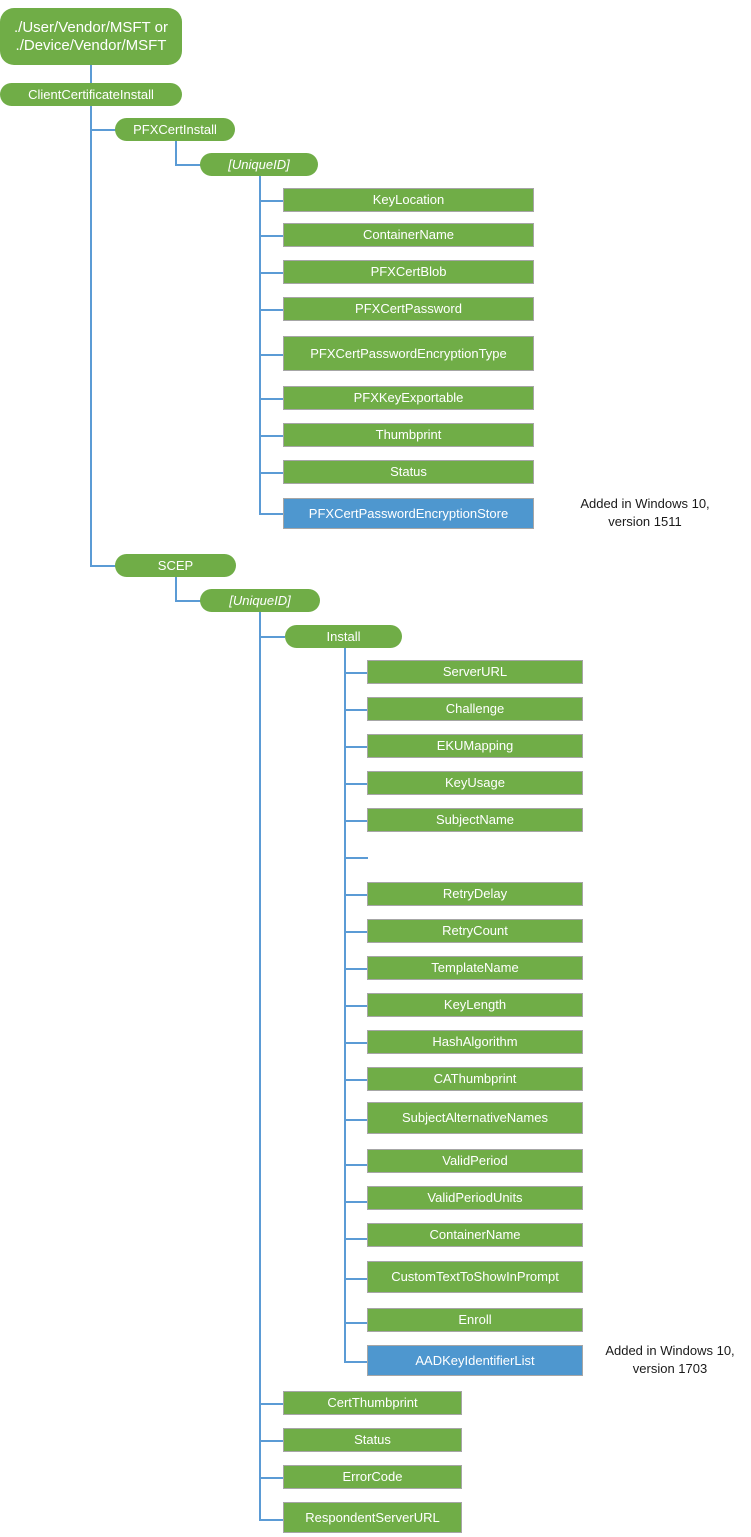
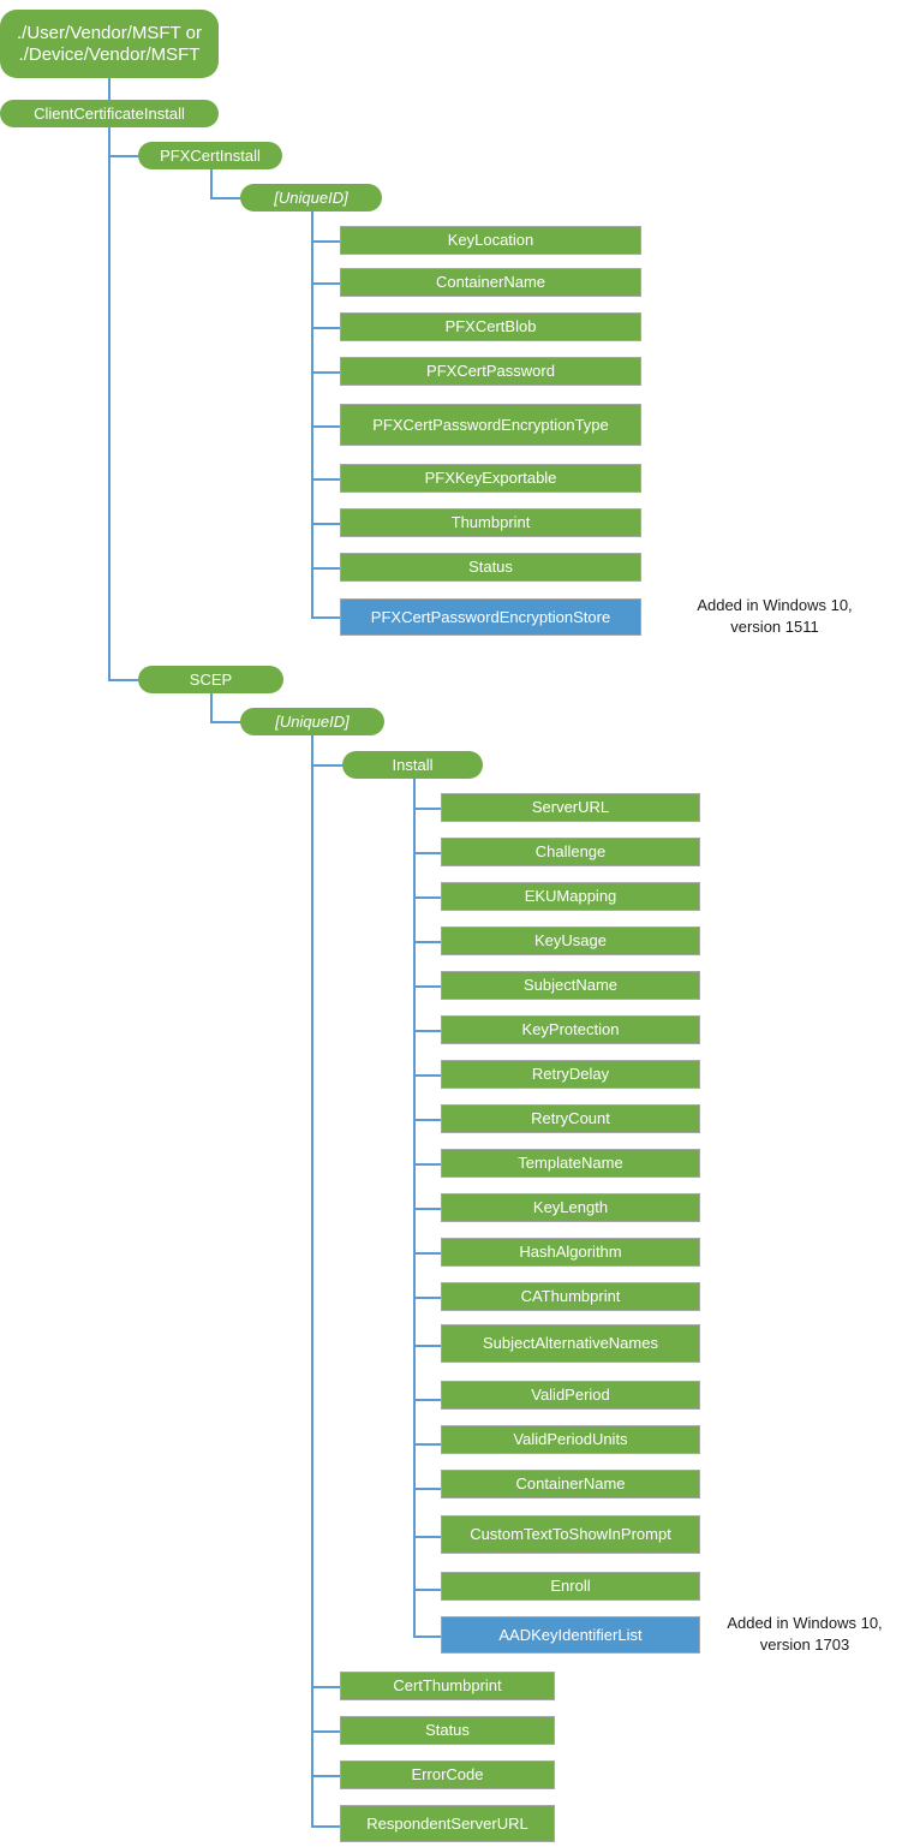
  ./User/Vendor/MSFT or
  ./Device/Vendor/MSFT
  ClientCertificateInstall
  PFXCertInstall
  [UniqueID]
  KeyLocation
  ContainerName
  PFXCertBlob
  PFXCertPassword
  PFXCertPasswordEncryptionType
  PFXKeyExportable
  Thumbprint
  Status
  PFXCertPasswordEncryptionStore
  Added in Windows 10,
  version 1511
  SCEP
  [UniqueID]
  Install
  ServerURL
  Challenge
  EKUMapping
  KeyUsage
  SubjectName
+ KeyProtection
  RetryDelay
  RetryCount
  TemplateName
  KeyLength
  HashAlgorithm
  CAThumbprint
  SubjectAlternativeNames
  ValidPeriod
  ValidPeriodUnits
  ContainerName
  CustomTextToShowInPrompt
  Enroll
  AADKeyIdentifierList
  Added in Windows 10,
  version 1703
  CertThumbprint
  Status
  ErrorCode
  RespondentServerURL
